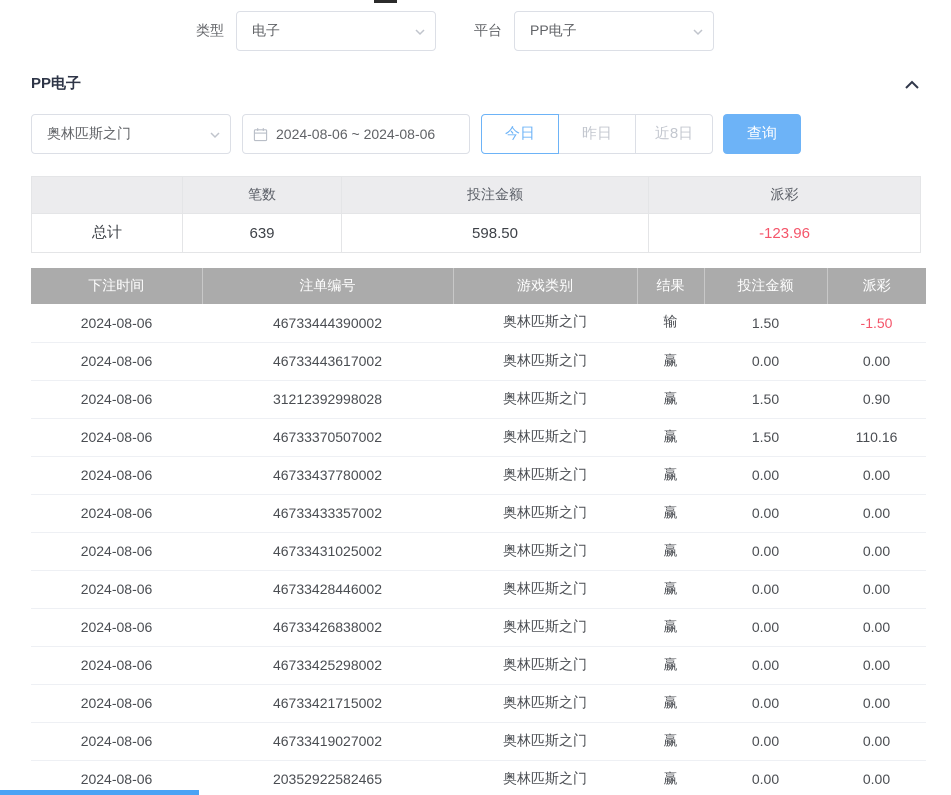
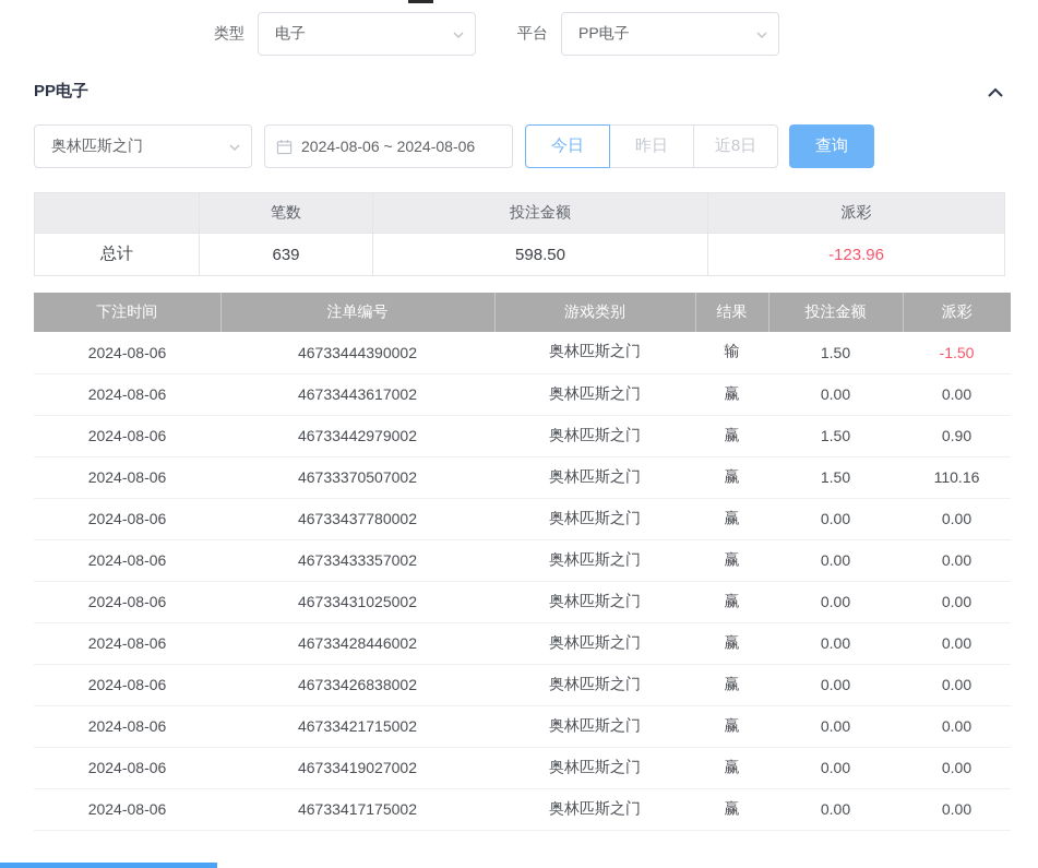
  类型
  电子
  平台
  PP电子
  PP电子
  奥林匹斯之门
  2024-08-06 ~ 2024-08-06
  今日
  昨日
  近8日
  查询
  	笔数	投注金额	派彩
  总计	639	598.50	-123.96
  下注时间	注单编号	游戏类别	结果	投注金额	派彩
  2024-08-06	46733444390002	奥林匹斯之门	输	1.50	-1.50
  2024-08-06	46733443617002	奥林匹斯之门	赢	0.00	0.00
- 2024-08-06	31212392998028	奥林匹斯之门	赢	1.50	0.90
+ 2024-08-06	46733442979002	奥林匹斯之门	赢	1.50	0.90
  2024-08-06	46733370507002	奥林匹斯之门	赢	1.50	110.16
  2024-08-06	46733437780002	奥林匹斯之门	赢	0.00	0.00
  2024-08-06	46733433357002	奥林匹斯之门	赢	0.00	0.00
  2024-08-06	46733431025002	奥林匹斯之门	赢	0.00	0.00
  2024-08-06	46733428446002	奥林匹斯之门	赢	0.00	0.00
  2024-08-06	46733426838002	奥林匹斯之门	赢	0.00	0.00
- 2024-08-06	46733425298002	奥林匹斯之门	赢	0.00	0.00
  2024-08-06	46733421715002	奥林匹斯之门	赢	0.00	0.00
  2024-08-06	46733419027002	奥林匹斯之门	赢	0.00	0.00
- 2024-08-06	20352922582465	奥林匹斯之门	赢	0.00	0.00
+ 2024-08-06	46733417175002	奥林匹斯之门	赢	0.00	0.00
